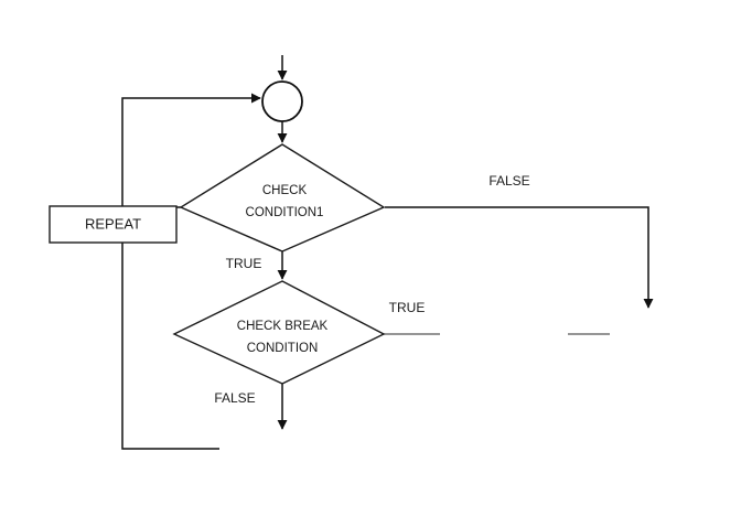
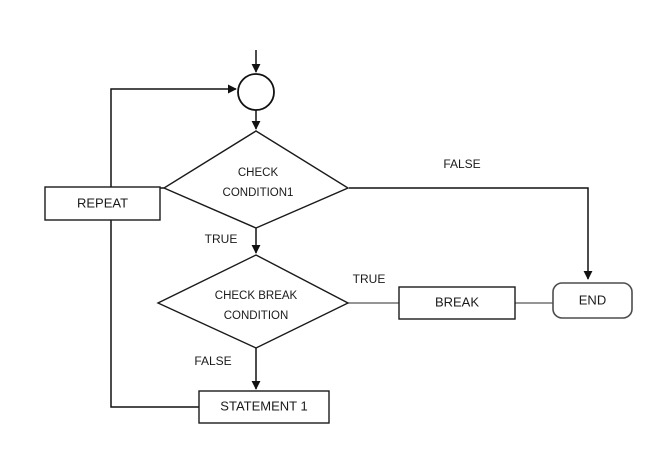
  CHECK
  CONDITION1
  REPEAT
  CHECK BREAK
  CONDITION
+ BREAK
+ END
+ STATEMENT 1
  FALSE
  TRUE
  TRUE
  FALSE
